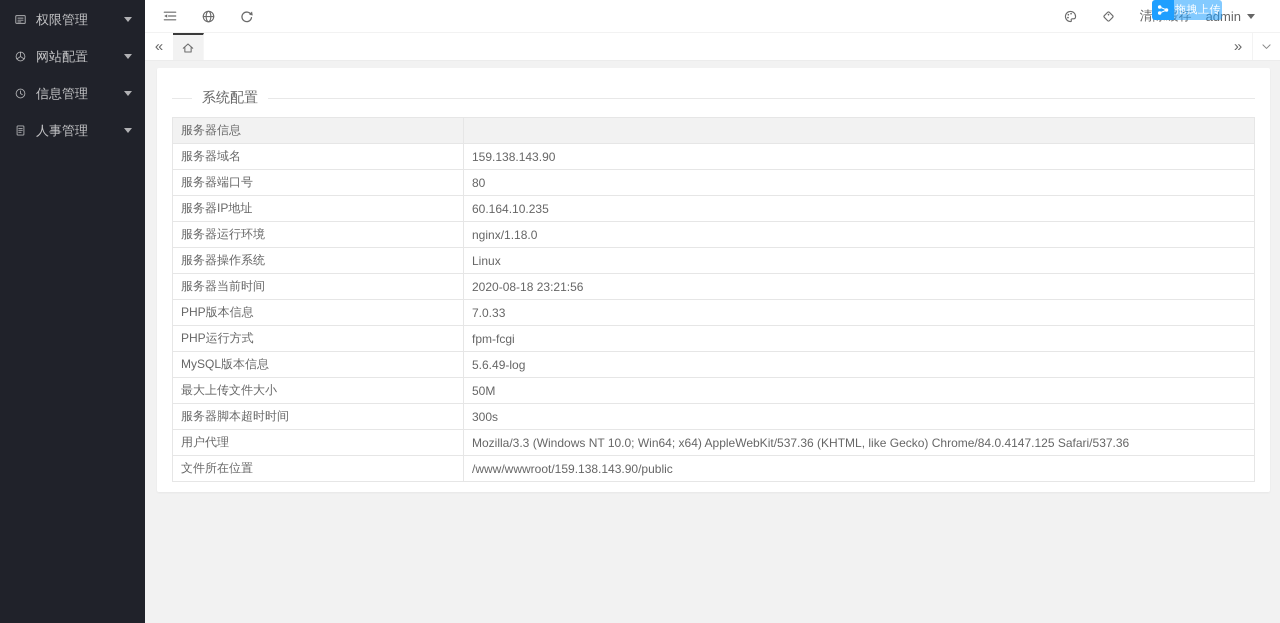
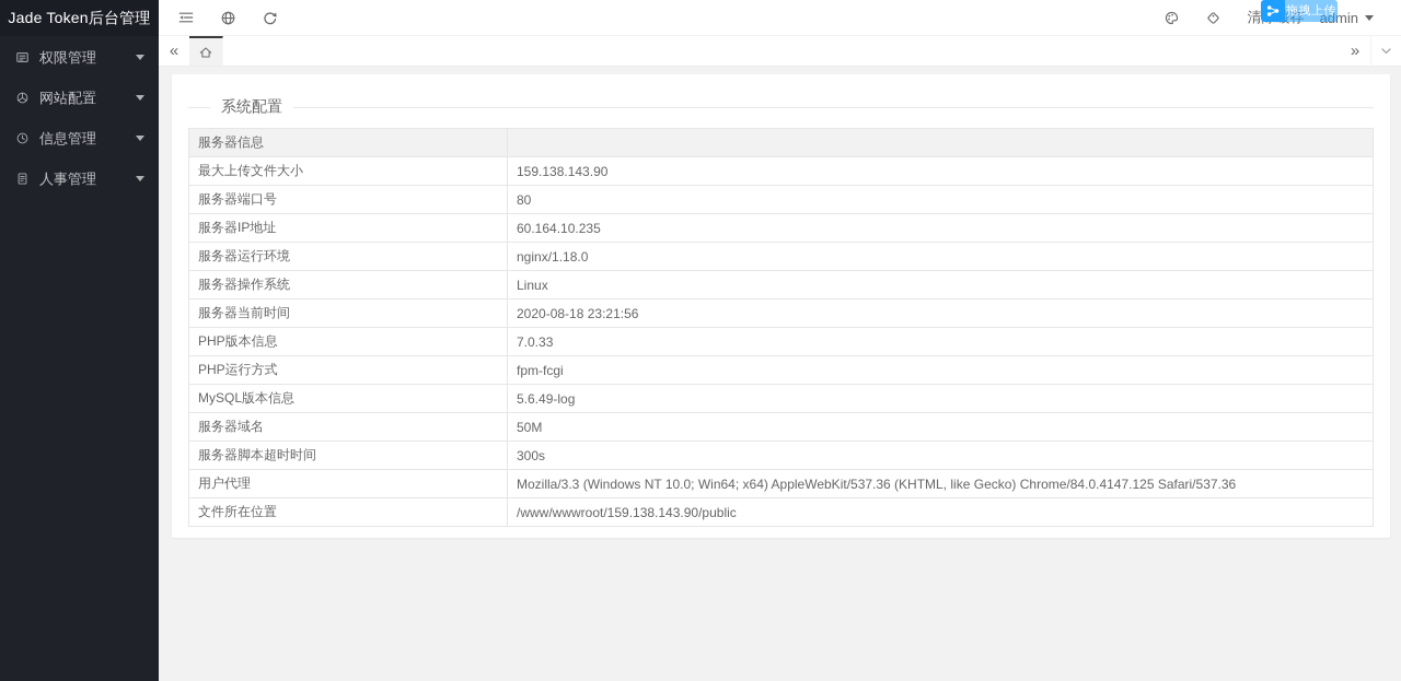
+ Jade Token后台管理
  权限管理
  网站配置
  信息管理
  人事管理
  admin
  拖拽上传
  «
  »
  系统配置
  服务器信息
- 服务器域名	159.138.143.90
+ 最大上传文件大小	159.138.143.90
  服务器端口号	80
  服务器IP地址	60.164.10.235
  服务器运行环境	nginx/1.18.0
  服务器操作系统	Linux
  服务器当前时间	2020-08-18 23:21:56
  PHP版本信息	7.0.33
  PHP运行方式	fpm-fcgi
  MySQL版本信息	5.6.49-log
- 最大上传文件大小	50M
+ 服务器域名	50M
  服务器脚本超时时间	300s
  用户代理	Mozilla/3.3 (Windows NT 10.0; Win64; x64) AppleWebKit/537.36 (KHTML, like Gecko) Chrome/84.0.4147.125 Safari/537.36
  文件所在位置	/www/wwwroot/159.138.143.90/public
